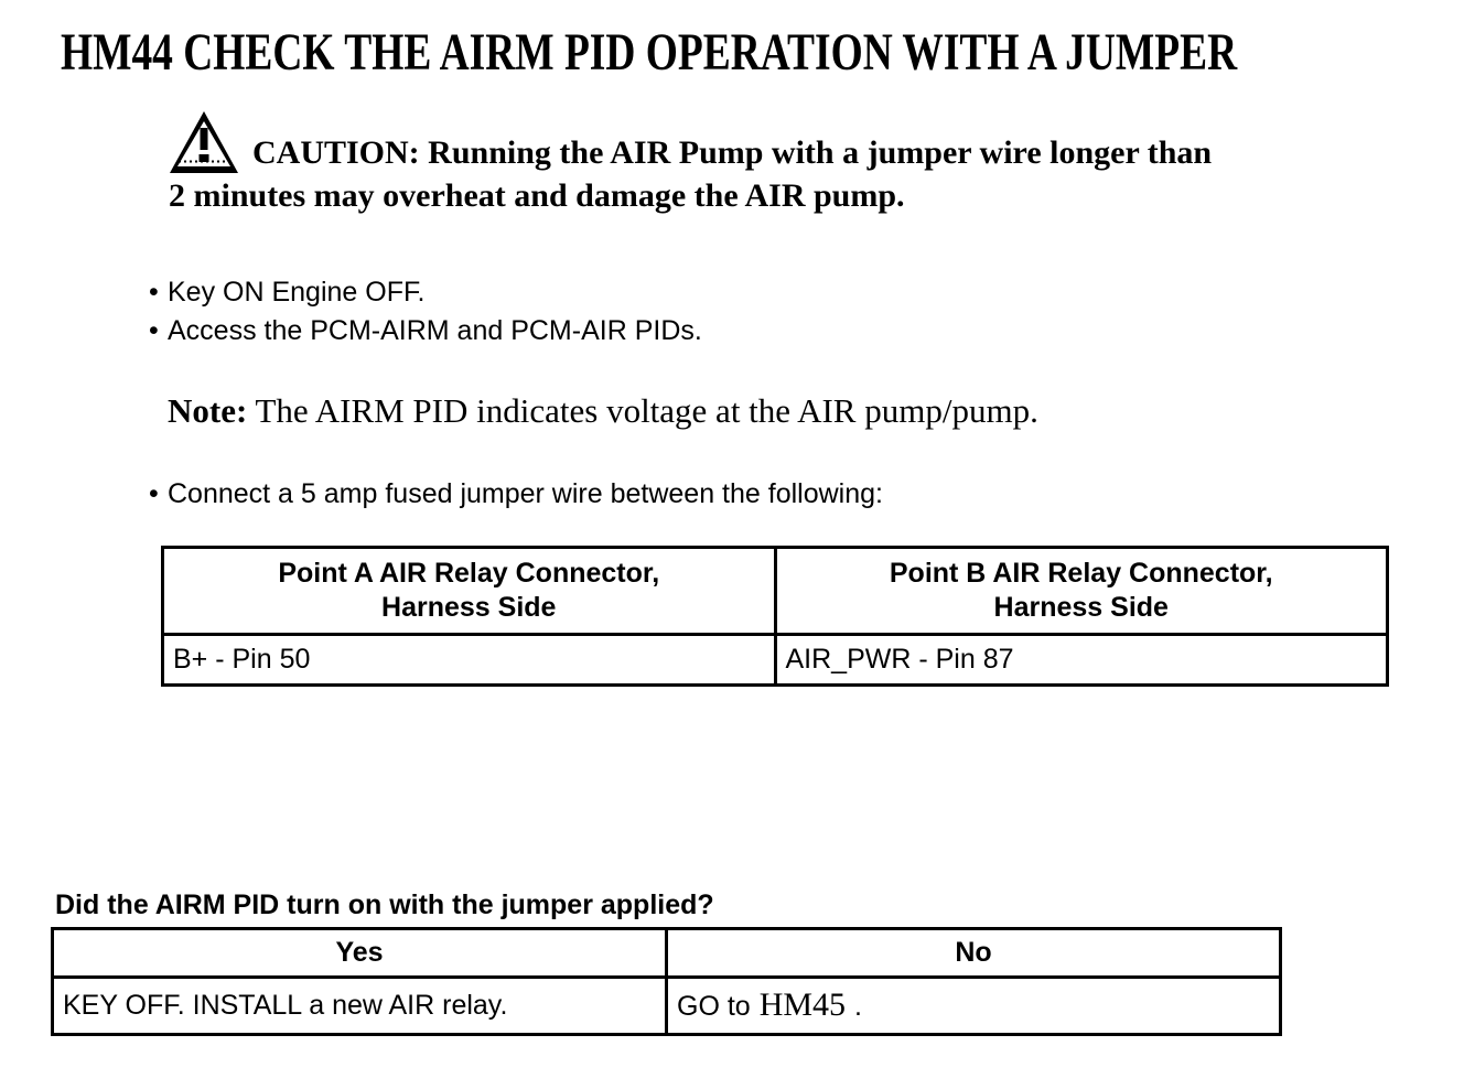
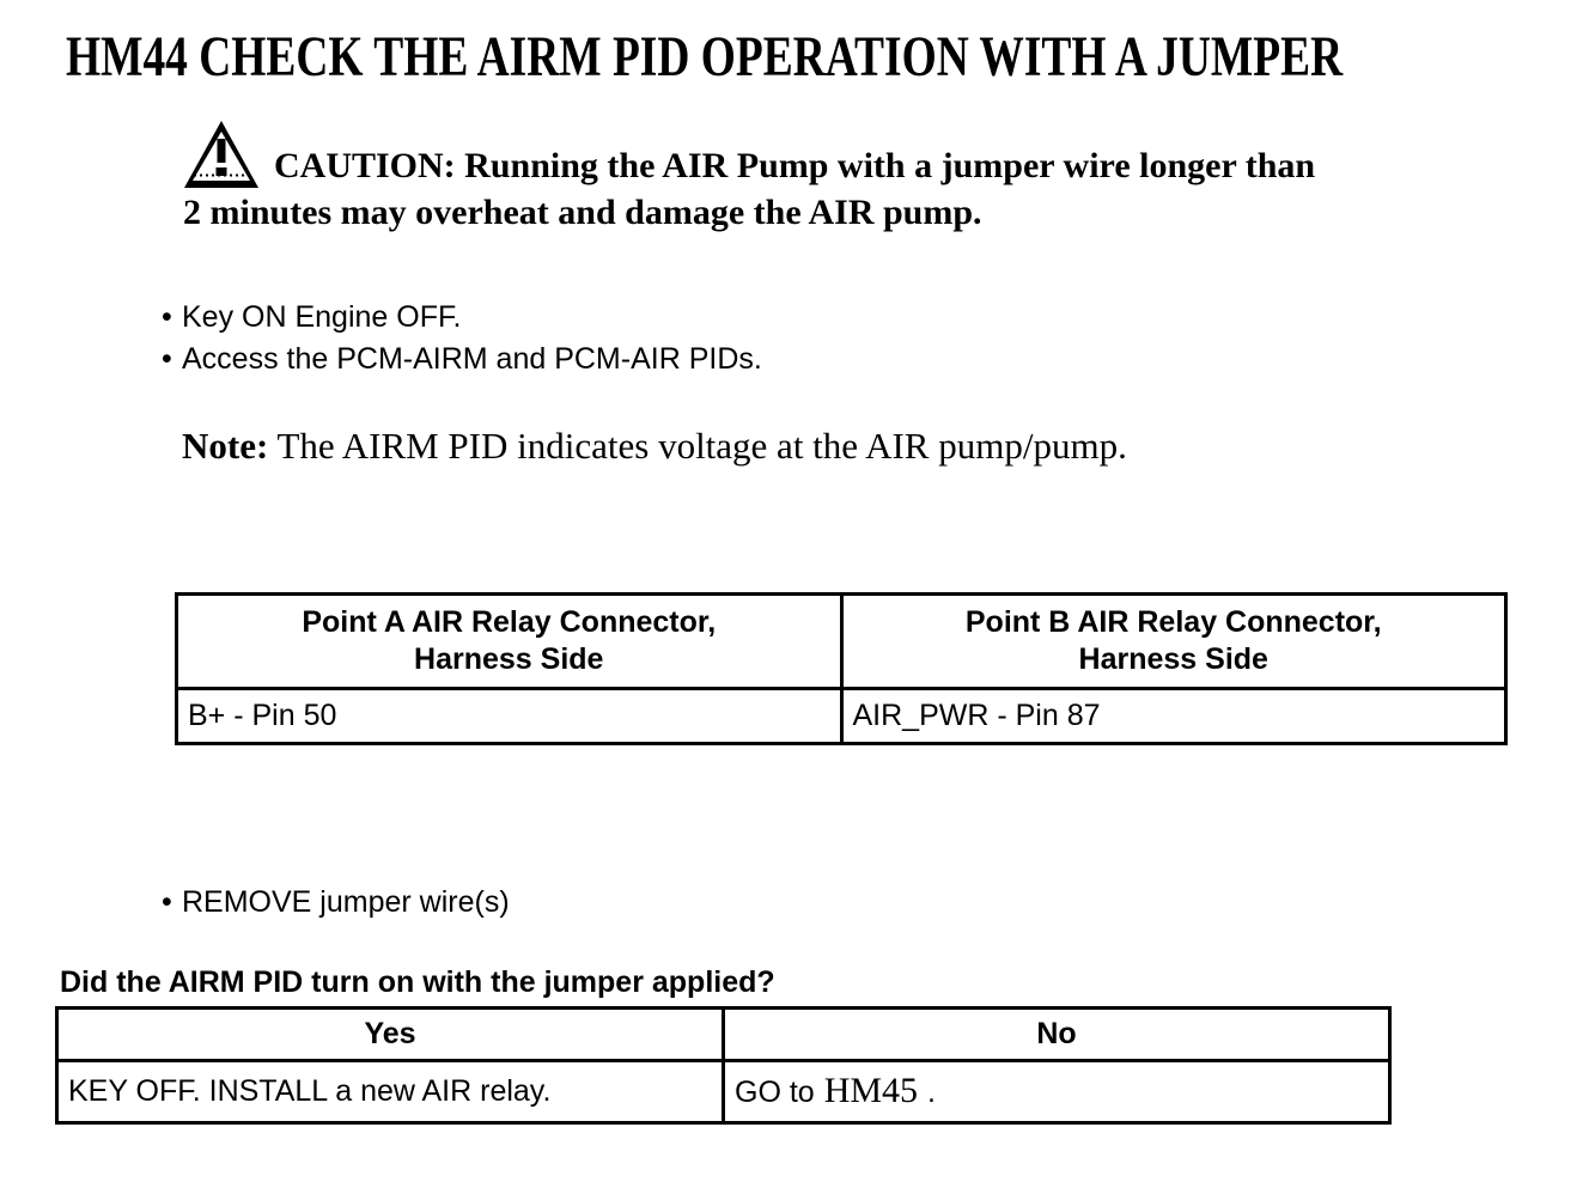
  HM44 CHECK THE AIRM PID OPERATION WITH A JUMPER
  CAUTION: Running the AIR Pump with a jumper wire longer than 2 minutes may overheat and damage the AIR pump.
  Key ON Engine OFF.
  Access the PCM-AIRM and PCM-AIR PIDs.
  Note: The AIRM PID indicates voltage at the AIR pump/pump.
- Connect a 5 amp fused jumper wire between the following:
  Point A AIR Relay Connector, Harness Side	Point B AIR Relay Connector, Harness Side
  B+ - Pin 50	AIR_PWR - Pin 87
+ REMOVE jumper wire(s)
  Did the AIRM PID turn on with the jumper applied?
  Yes	No
  KEY OFF. INSTALL a new AIR relay.	GO to HM45 .
